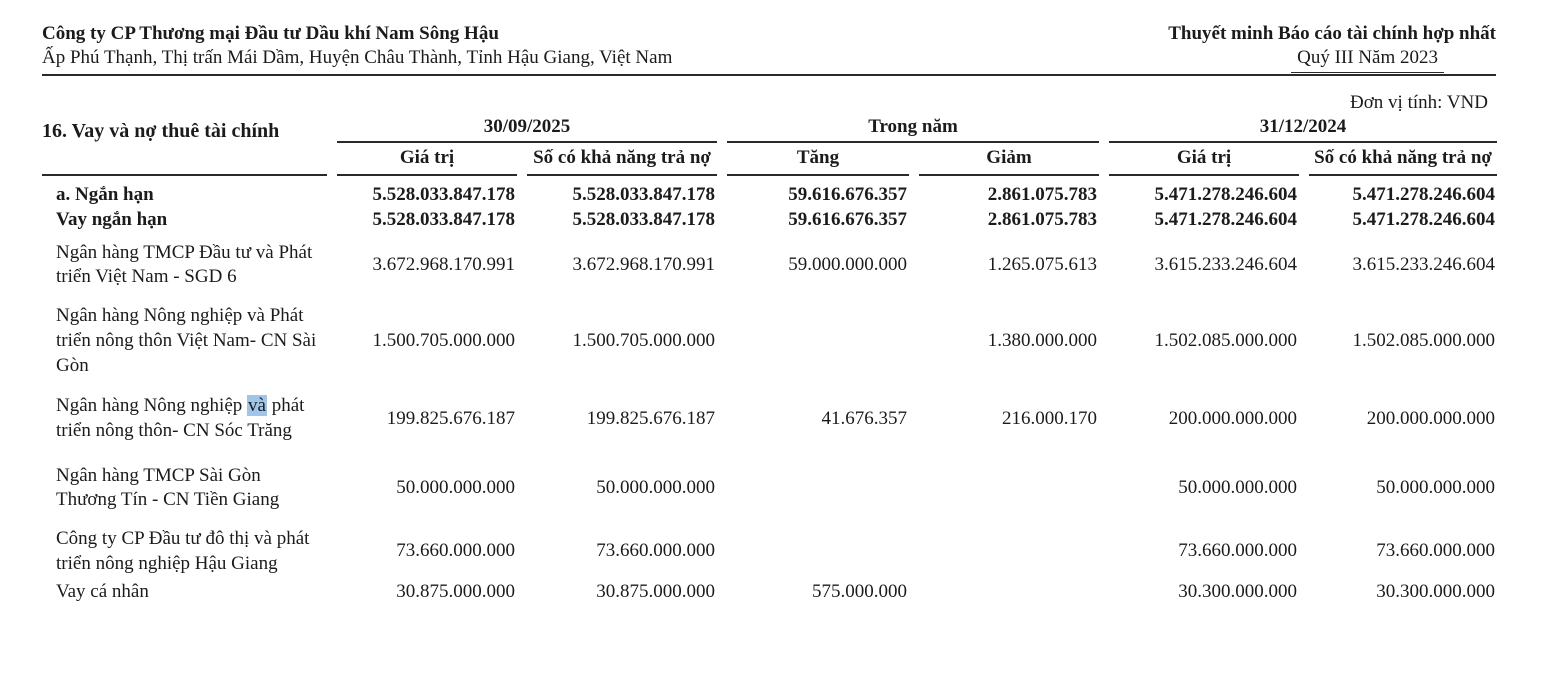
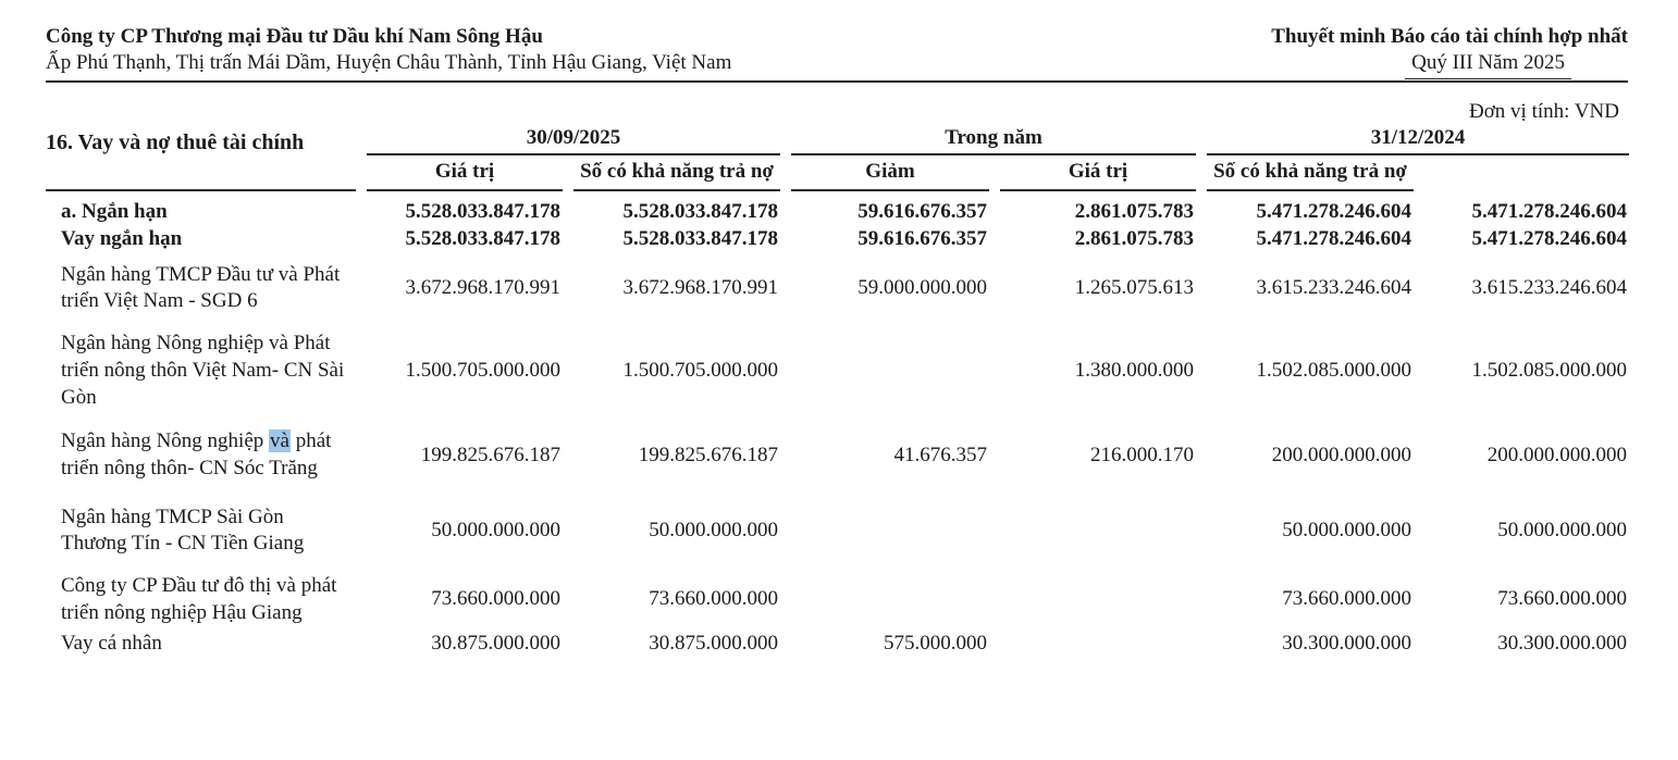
  Công ty CP Thương mại Đầu tư Dầu khí Nam Sông Hậu
  Ấp Phú Thạnh, Thị trấn Mái Dầm, Huyện Châu Thành, Tỉnh Hậu Giang, Việt Nam
  Thuyết minh Báo cáo tài chính hợp nhất
- Quý III Năm 2023
+ Quý III Năm 2025
  Đơn vị tính: VND
  16. Vay và nợ thuê tài chính
  30/09/2025
  Trong năm
  31/12/2024
  Giá trị
  Số có khả năng trả nợ
- Tăng
  Giảm
  Giá trị
  Số có khả năng trả nợ
  a. Ngắn hạn
  5.528.033.847.178
  5.528.033.847.178
  59.616.676.357
  2.861.075.783
  5.471.278.246.604
  5.471.278.246.604
  Vay ngắn hạn
  5.528.033.847.178
  5.528.033.847.178
  59.616.676.357
  2.861.075.783
  5.471.278.246.604
  5.471.278.246.604
  Ngân hàng TMCP Đầu tư và Phát triển Việt Nam - SGD 6
  3.672.968.170.991
  3.672.968.170.991
  59.000.000.000
  1.265.075.613
  3.615.233.246.604
  3.615.233.246.604
  Ngân hàng Nông nghiệp và Phát triển nông thôn Việt Nam- CN Sài Gòn
  1.500.705.000.000
  1.500.705.000.000
  1.380.000.000
  1.502.085.000.000
  1.502.085.000.000
  Ngân hàng Nông nghiệp và phát triển nông thôn- CN Sóc Trăng
  199.825.676.187
  199.825.676.187
  41.676.357
  216.000.170
  200.000.000.000
  200.000.000.000
  Ngân hàng TMCP Sài Gòn Thương Tín - CN Tiền Giang
  50.000.000.000
  50.000.000.000
  50.000.000.000
  50.000.000.000
  Công ty CP Đầu tư đô thị và phát triển nông nghiệp Hậu Giang
  73.660.000.000
  73.660.000.000
  73.660.000.000
  73.660.000.000
  Vay cá nhân
  30.875.000.000
  30.875.000.000
  575.000.000
  30.300.000.000
  30.300.000.000
